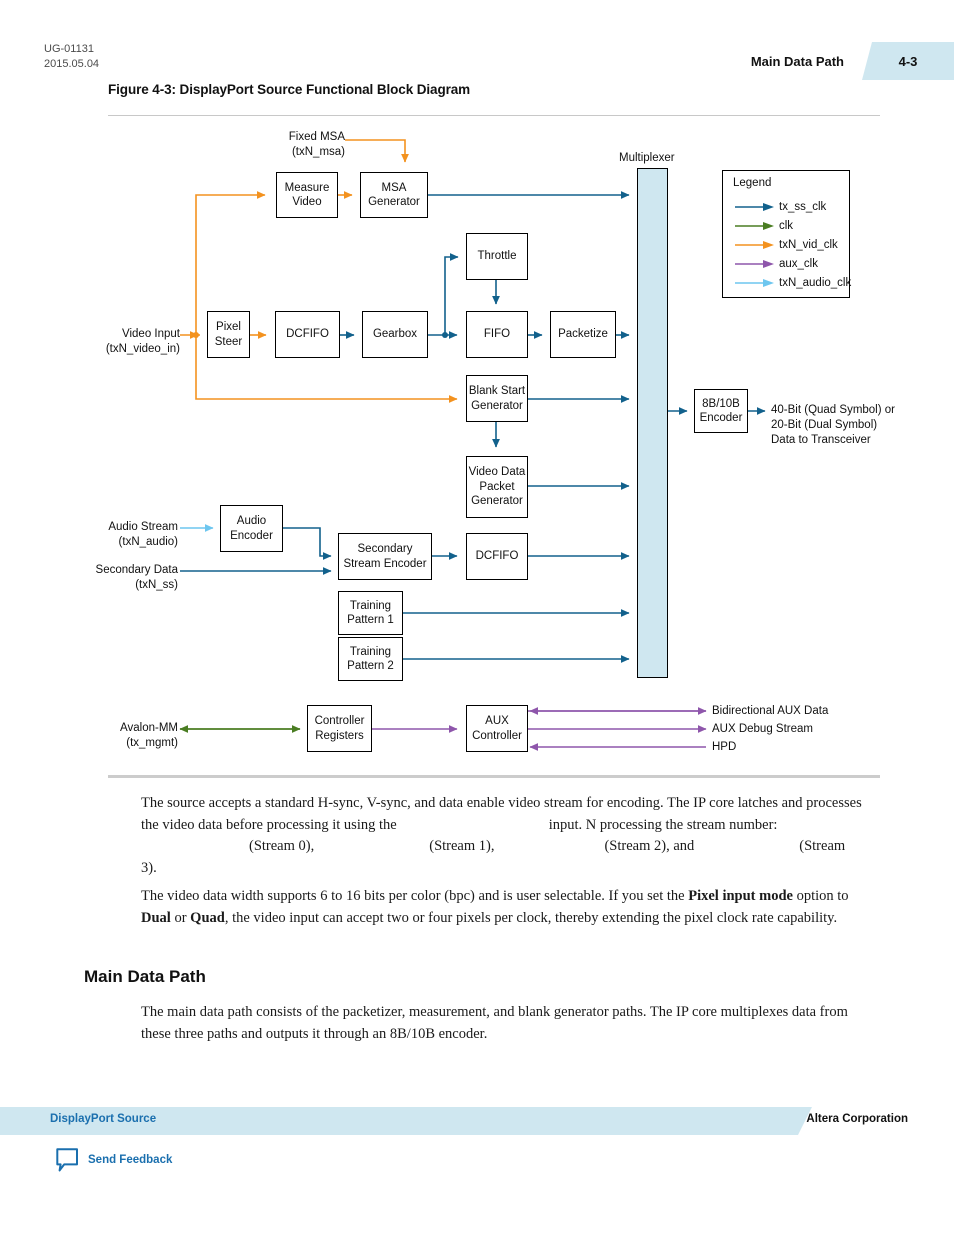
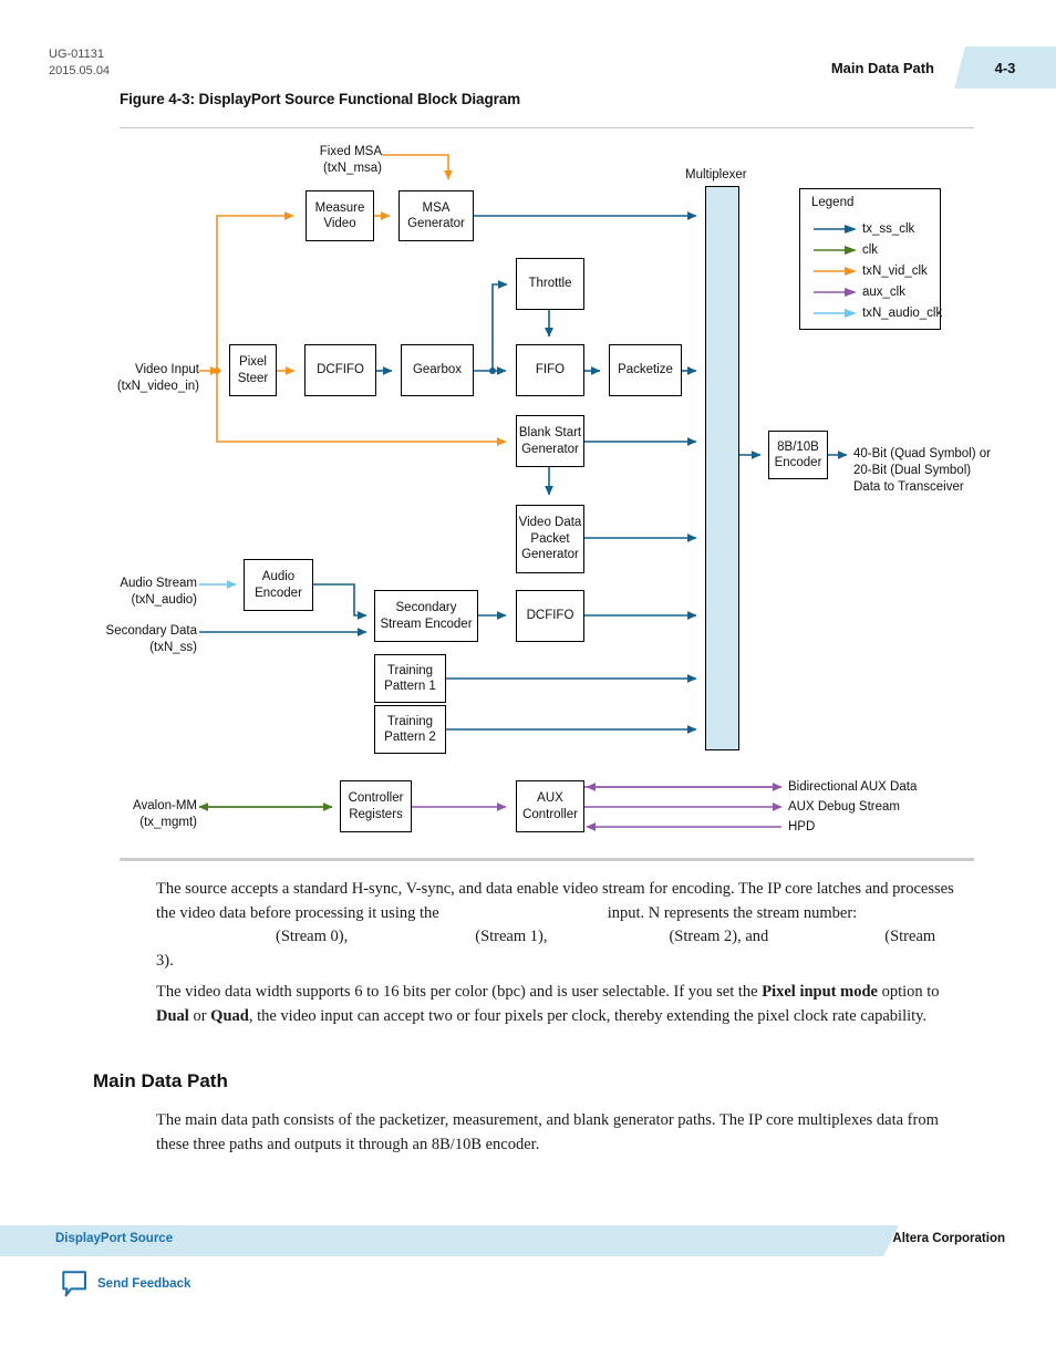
  UG-01131
  2015.05.04
  Main Data Path
  4-3
  Figure 4-3: DisplayPort Source Functional Block Diagram
  Multiplexer
  Fixed MSA
  (txN_msa)
  Video Input
  (txN_video_in)
  Audio Stream
  (txN_audio)
  Secondary Data
  (txN_ss)
  Avalon-MM
  (tx_mgmt)
  40-Bit (Quad Symbol) or
  20-Bit (Dual Symbol)
  Data to Transceiver
  Bidirectional AUX Data
  AUX Debug Stream
  HPD
  Measure
  Video
  MSA
  Generator
  Throttle
  Pixel
  Steer
  DCFIFO
  Gearbox
  FIFO
  Packetize
  Blank Start
  Generator
  Video Data
  Packet
  Generator
  Audio
  Encoder
  Secondary
  Stream Encoder
  DCFIFO
  Training
  Pattern 1
  Training
  Pattern 2
  Controller
  Registers
  AUX
  Controller
  8B/10B
  Encoder
  Legend
  tx_ss_clk
  clk
  txN_vid_clk
  aux_clk
  txN_audio_clk
- The source accepts a standard H-sync, V-sync, and data enable video stream for encoding. The IP core latches and processes the video data before processing it using the input. N processing the stream number:(Stream 0), (Stream 1), (Stream 2), and (Stream 3).
+ The source accepts a standard H-sync, V-sync, and data enable video stream for encoding. The IP core latches and processes the video data before processing it using the input. N represents the stream number:(Stream 0), (Stream 1), (Stream 2), and (Stream 3).
  The video data width supports 6 to 16 bits per color (bpc) and is user selectable. If you set the Pixel input mode option to Dual or Quad, the video input can accept two or four pixels per clock, thereby extending the pixel clock rate capability.
  Main Data Path
  The main data path consists of the packetizer, measurement, and blank generator paths. The IP core multiplexes data from these three paths and outputs it through an 8B/10B encoder.
  DisplayPort Source
  Altera Corporation
  Send Feedback
